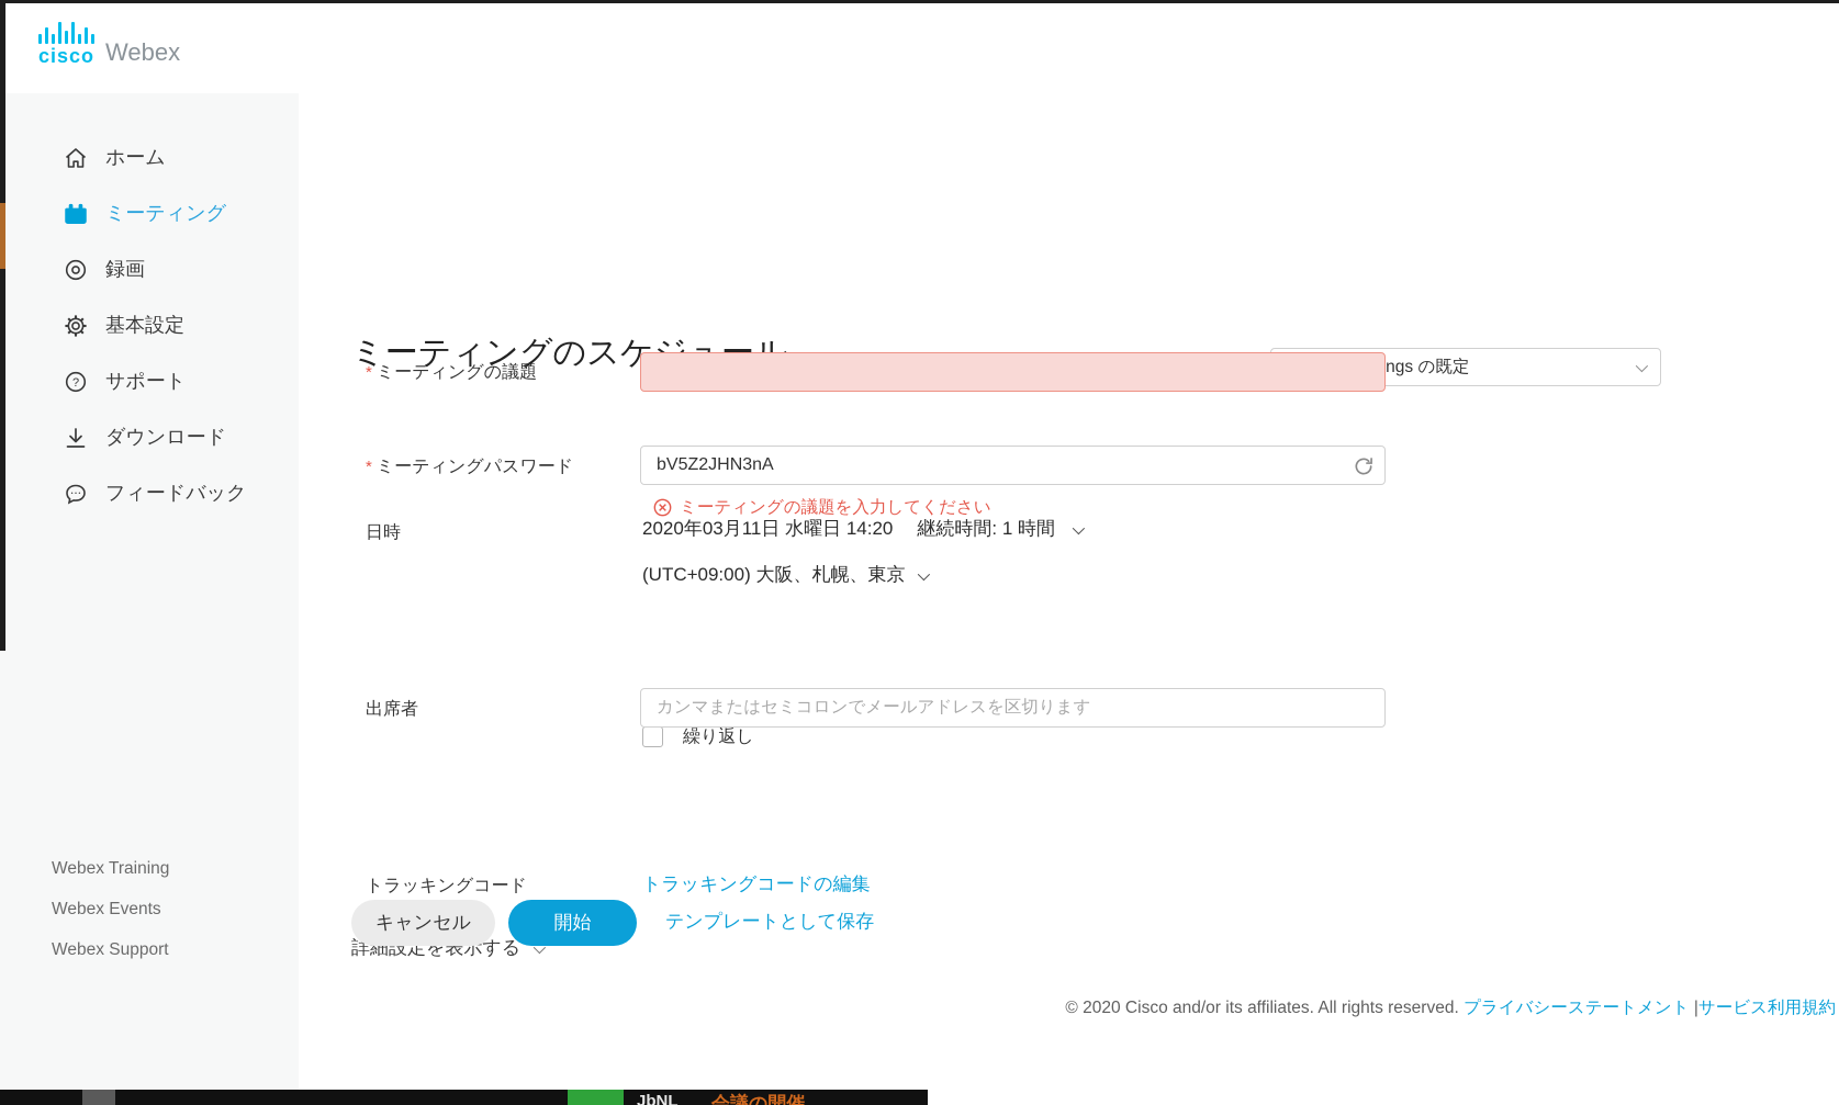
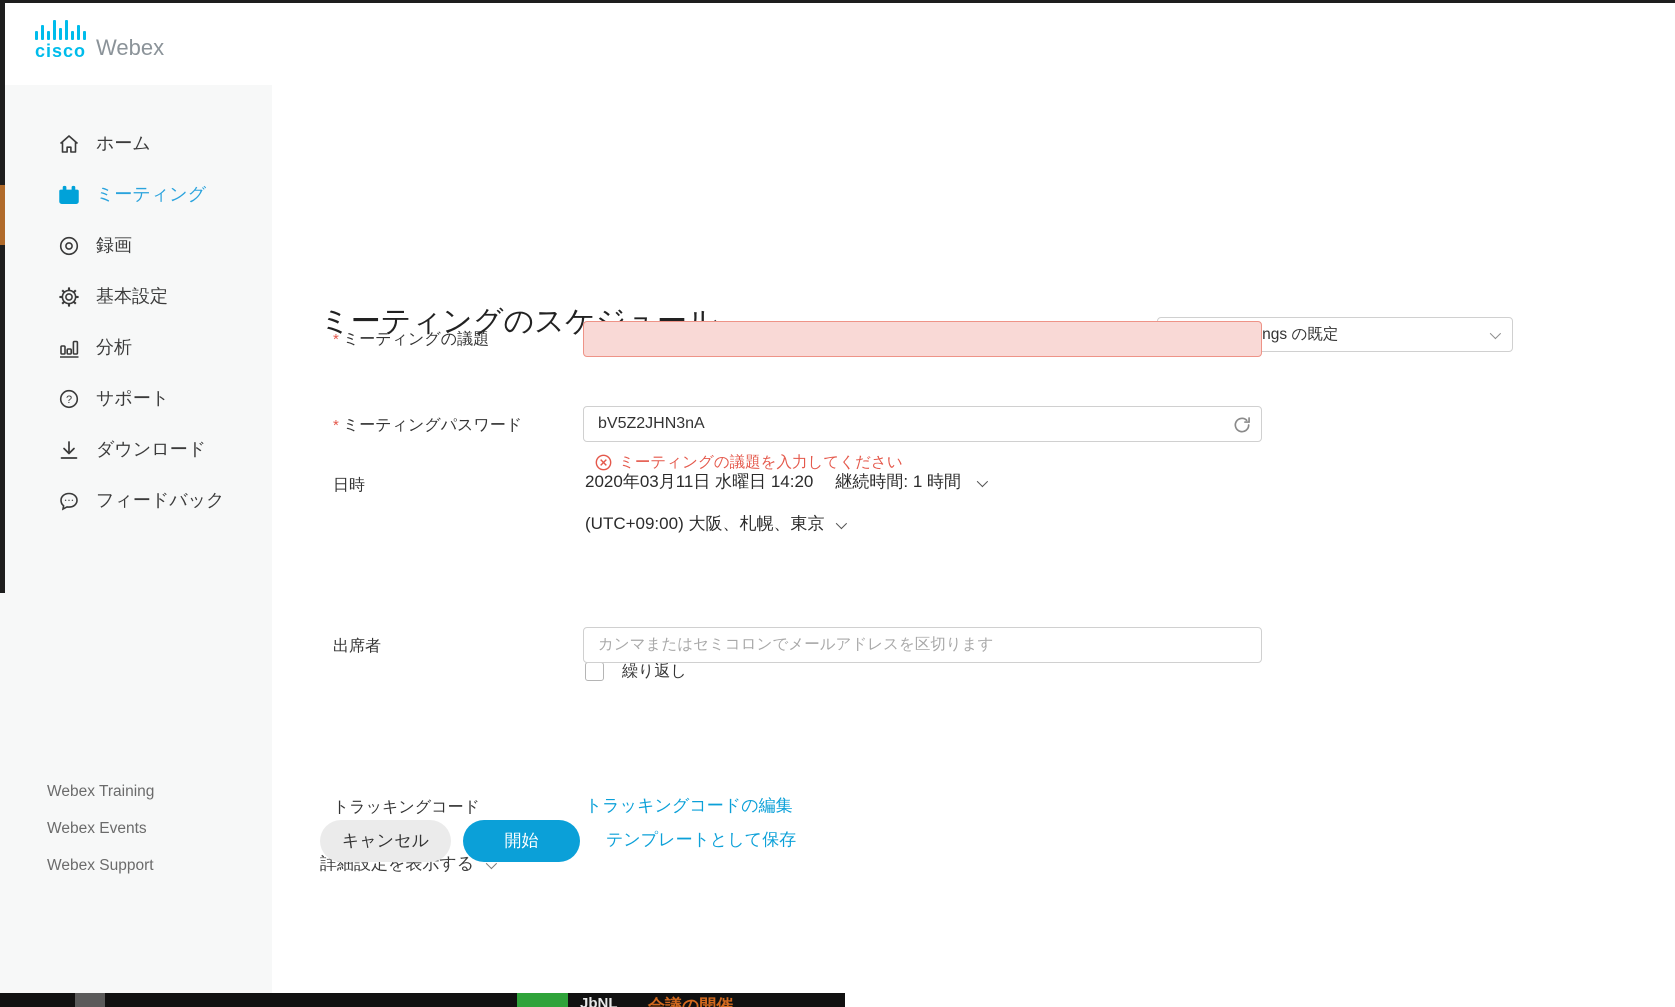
  cisco
  Webex
  ホーム
  ミーティング
  録画
  基本設定
+ 分析
  ?
  サポート
  ダウンロード
  フィードバック
  Webex Training
  Webex Events
  Webex Support
  * ミーティングの議題
  ミーティングの議題を入力してください
  * ミーティングパスワード
  bV5Z2JHN3nA
  日時
  2020年03月11日 水曜日 14:20
  継続時間: 1 時間
  (UTC+09:00) 大阪、札幌、東京
  繰り返し
  出席者
  カンマまたはセミコロンでメールアドレスを区切ります
  トラッキングコード
  トラッキングコードの編集
  詳細設定を表示する
  キャンセル
  開始
  テンプレートとして保存
- © 2020 Cisco and/or its affiliates. All rights reserved. プライバシーステートメント |サービス利用規約
  JbNL
  会議の開催
